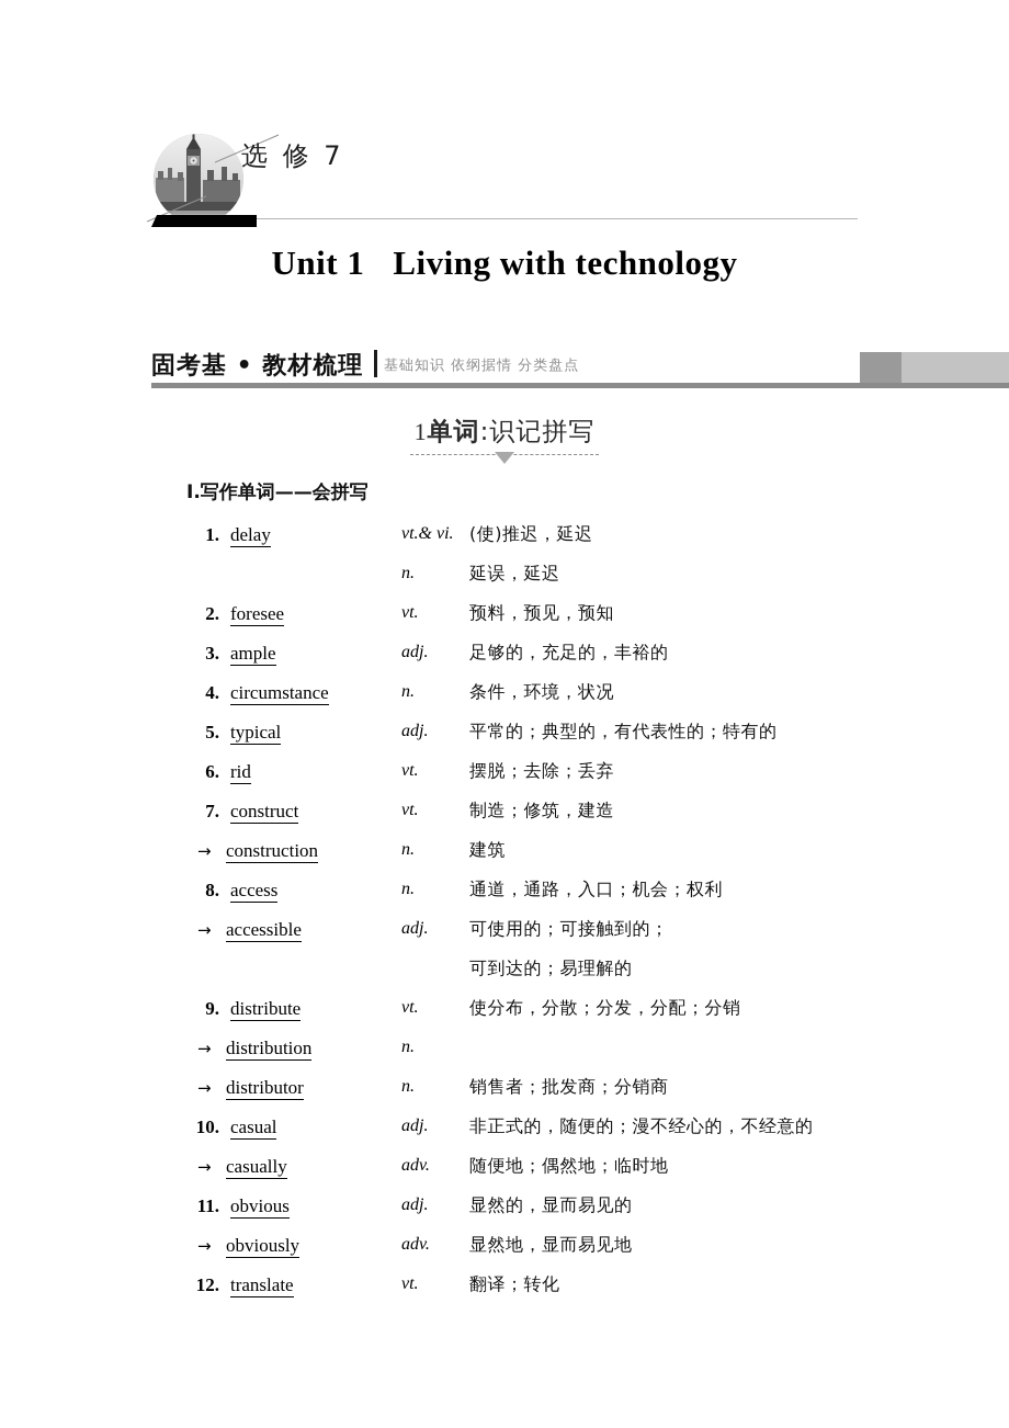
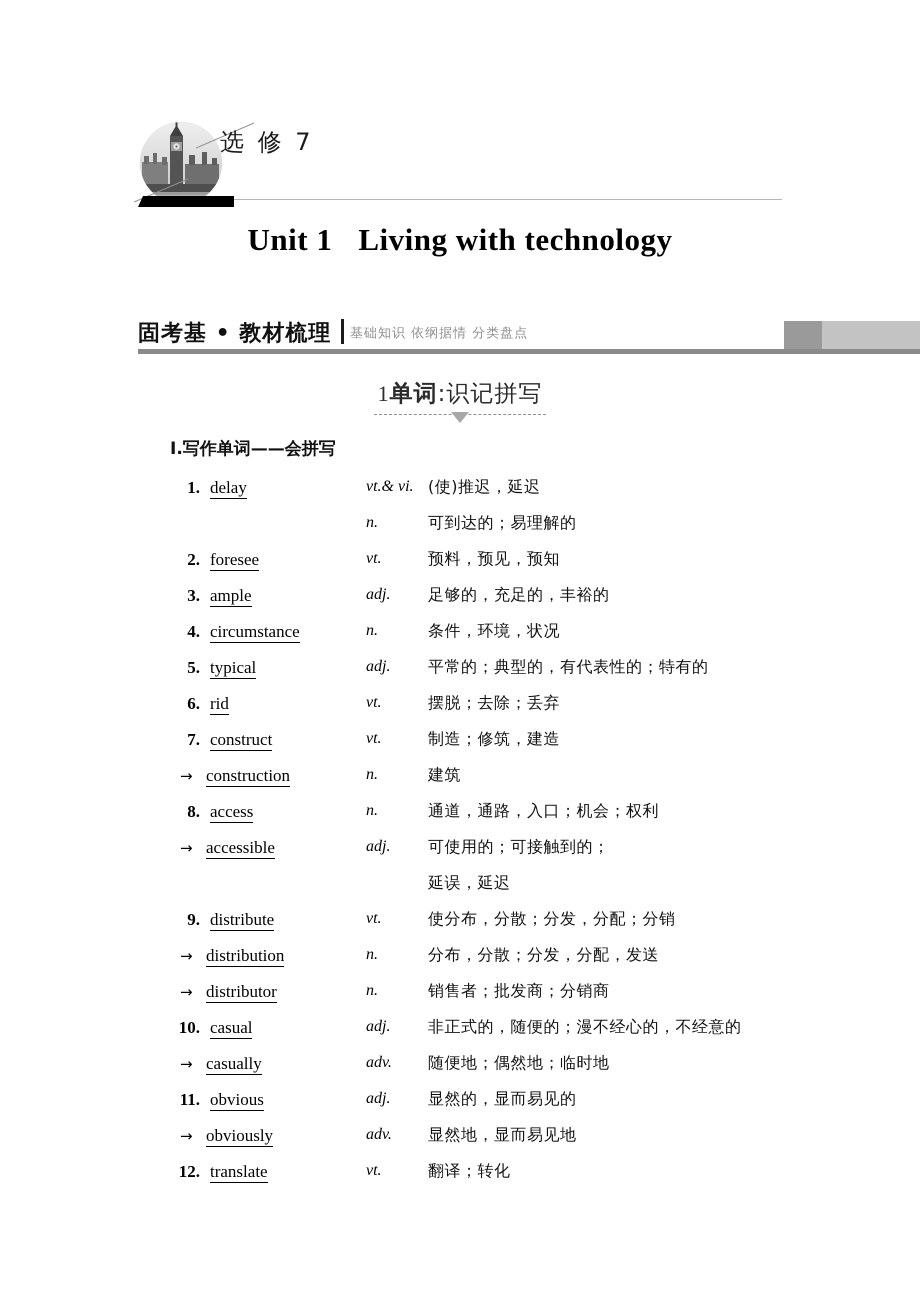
  选 修 7
  Unit 1 Living with technology
  固考基 • 教材梳理
  基础知识 依纲据情 分类盘点
  1单词:识记拼写
  Ⅰ.写作单词——会拼写
  1.
  delay
  vt.& vi.
  (使)推迟，延迟
  n.
- 延误，延迟
+ 可到达的；易理解的
  2.
  foresee
  vt.
  预料，预见，预知
  3.
  ample
  adj.
  足够的，充足的，丰裕的
  4.
  circumstance
  n.
  条件，环境，状况
  5.
  typical
  adj.
  平常的；典型的，有代表性的；特有的
  6.
  rid
  vt.
  摆脱；去除；丢弃
  7.
  construct
  vt.
  制造；修筑，建造
  →
  construction
  n.
  建筑
  8.
  access
  n.
  通道，通路，入口；机会；权利
  →
  accessible
  adj.
  可使用的；可接触到的；
- 可到达的；易理解的
+ 延误，延迟
  9.
  distribute
  vt.
  使分布，分散；分发，分配；分销
  →
  distribution
  n.
+ 分布，分散；分发，分配，发送
  →
  distributor
  n.
  销售者；批发商；分销商
  10.
  casual
  adj.
  非正式的，随便的；漫不经心的，不经意的
  →
  casually
  adv.
  随便地；偶然地；临时地
  11.
  obvious
  adj.
  显然的，显而易见的
  →
  obviously
  adv.
  显然地，显而易见地
  12.
  translate
  vt.
  翻译；转化
